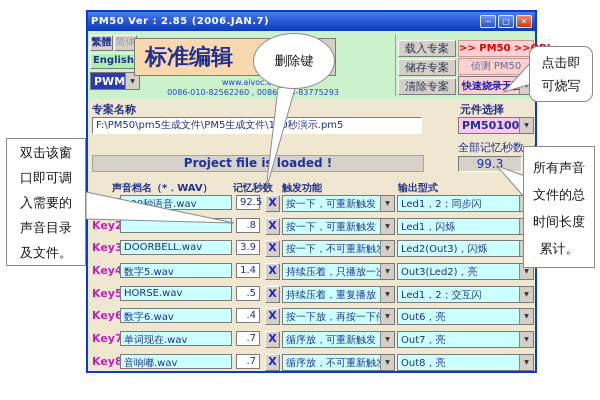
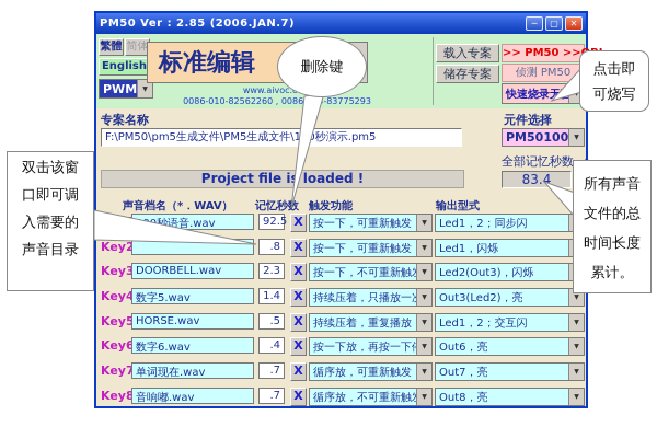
  PM50 Ver : 2.85 (2006.JAN.7)
  ─
  ▢
  ✕
  繁體
  简体
  English
  PWM
  标准编辑
  www.aivoc.
  0086-010-82562260 , 0086-83775293
  载入专案
  储存专案
- 清除专案
  >> PM50 >>
  侦测 PM50
  快速烧录无
  专案名称
  F:\PM50\pm5生成文件\PM5生成文件\1秒演示.pm5
  元件选择
  PM50100
  全部记忆秒数
  Project file i loaded !
- 99.3
+ 83.4
  声音档名（*．WAV）
  记忆秒数
  触发功能
  输出型式
  92.5
  X
  按一下，可重新触发
  Led1，2；同步闪
  Key2
  .8
  X
  按一下，可重新触发
  Led1，闪烁
  Key3
  DOORBELL.wav
- 3.9
+ 2.3
  X
  按一下，不可重新触
  Led2(Out3)，闪烁
  Key4
  数字5.wav
  1.4
  X
  持续压着，只播放一
  Out3(Led2)，亮
  Key5
  HORSE.wav
  .5
  X
  持续压着，重复播放
  Led1，2；交互闪
  Key6
  数字6.wav
  .4
  X
  按一下放，再按一下
  Out6，亮
  Key7
  单词现在.wav
  .7
  X
  循序放，可重新触发
  Out7，亮
  Key8
  音响嘟.wav
  .7
  X
  循序放，不可重新触
  Out8，亮
  删除键
  双击该窗
  口即可调
  入需要的
  声音目录
- 及文件。
  点击即
  可烧写
  所有声音
  文件的总
  时间长度
  累计。
